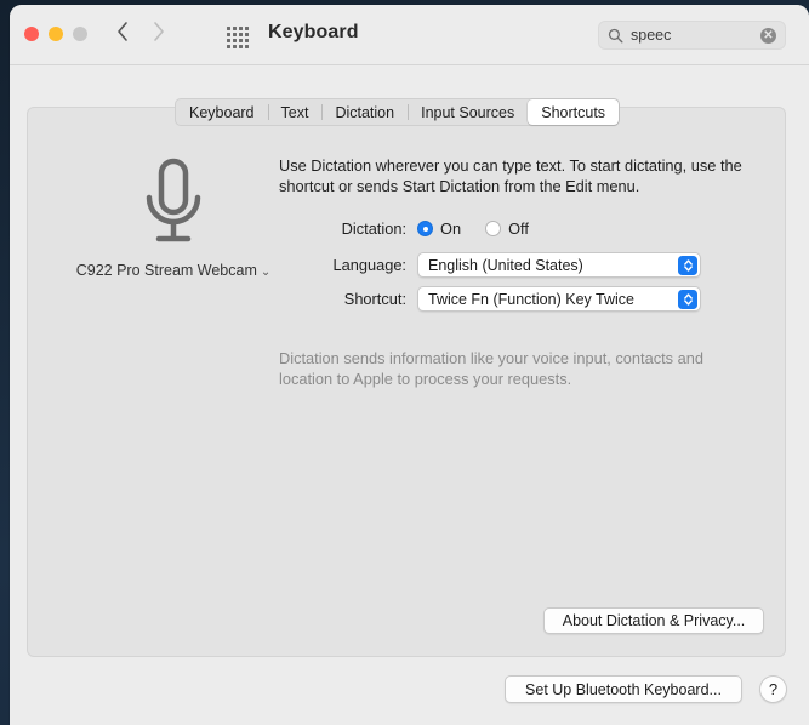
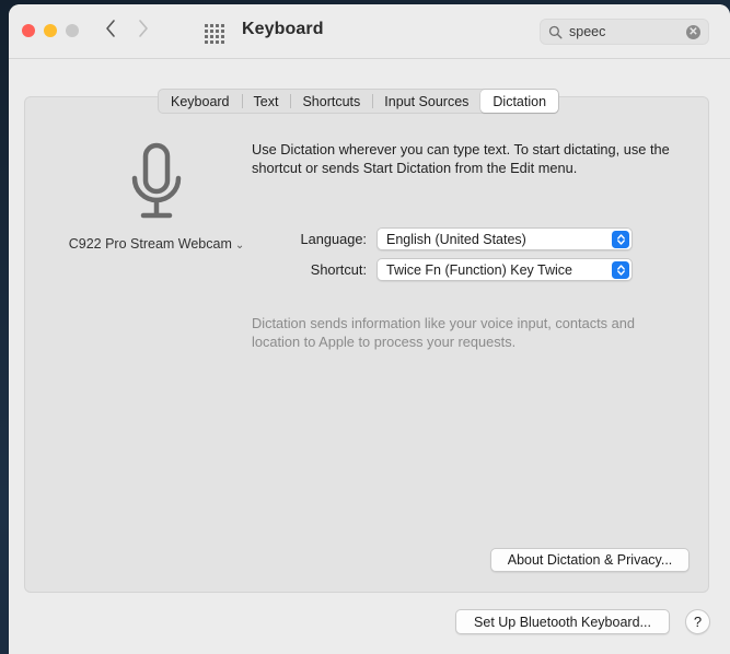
  Keyboard
  speec
  ✕
  C922 Pro Stream Webcam ⌄
  Use Dictation wherever you can type text. To start dictating, use the shortcut or sends Start Dictation from the Edit menu.
- Dictation:
- On
- Off
  Language:
  English (United States)
  Shortcut:
  Twice Fn (Function) Key Twice
  Dictation sends information like your voice input, contacts and location to Apple to process your requests.
  About Dictation & Privacy...
  Keyboard
  Text
- Dictation
+ Shortcuts
  Input Sources
- Shortcuts
+ Dictation
  Set Up Bluetooth Keyboard...
  ?
